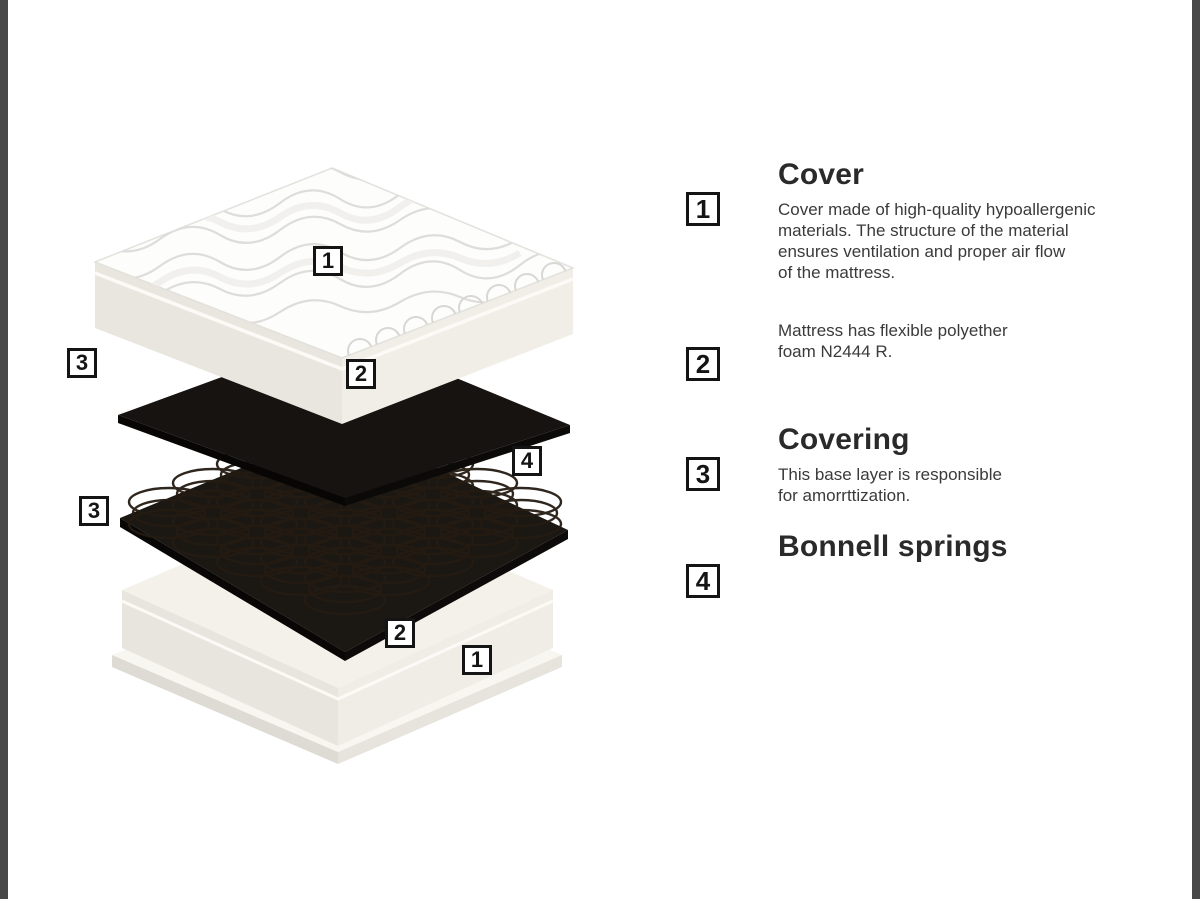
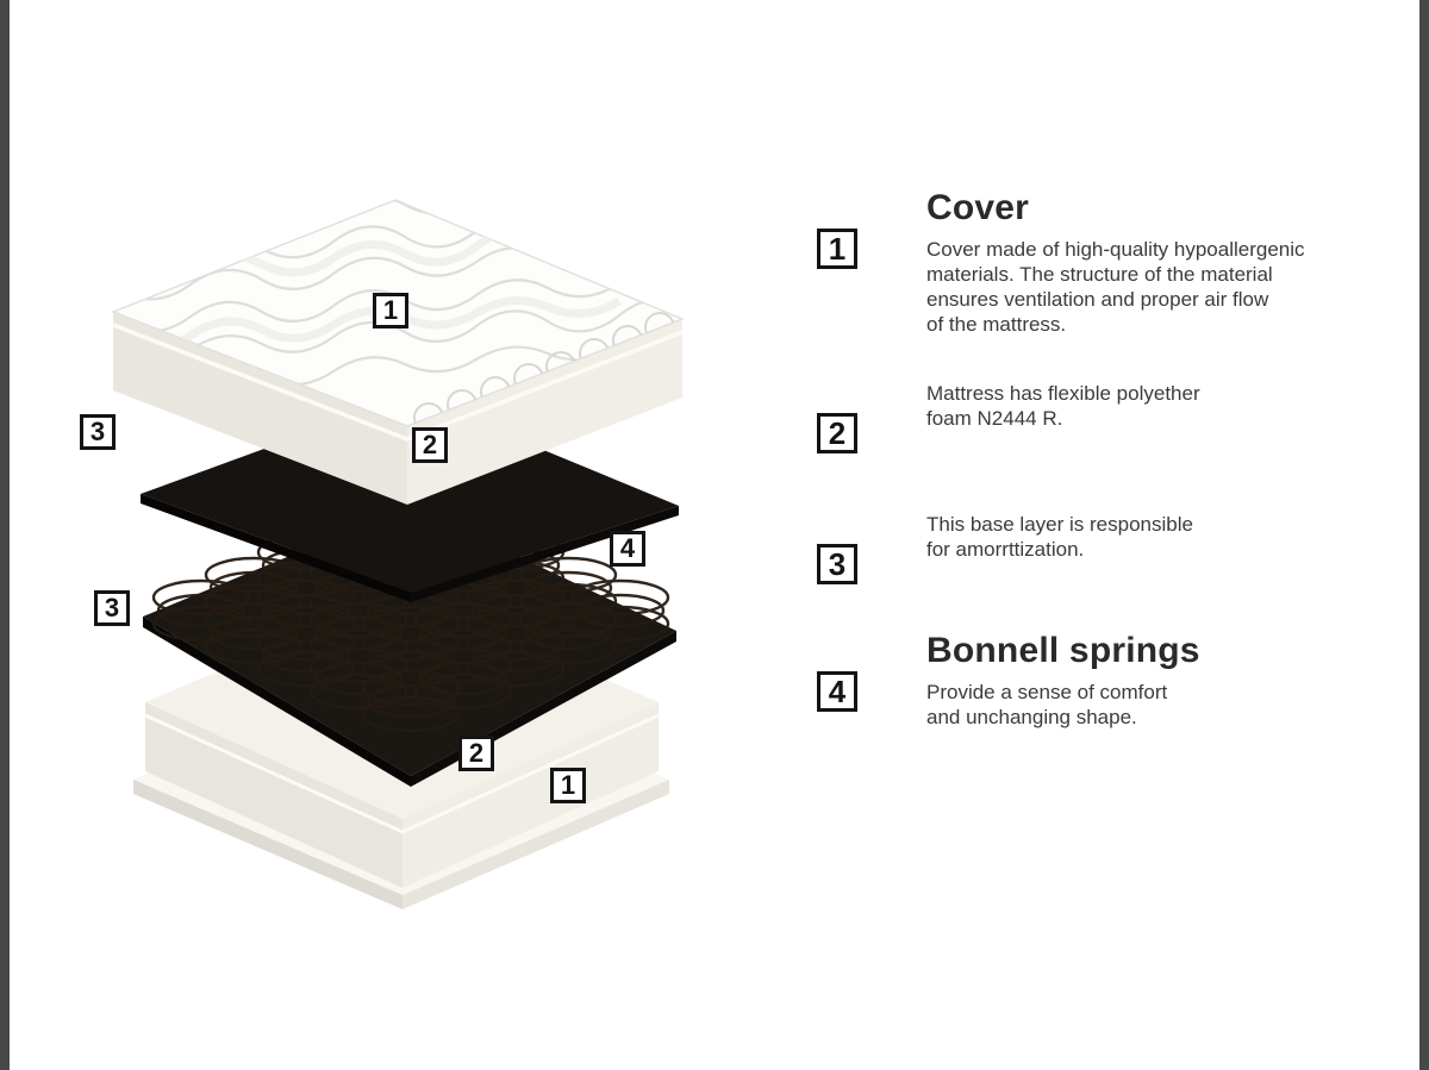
  1
  2
  3
  4
  3
  2
  1
  1
  Cover
  Cover made of high-quality hypoallergenic
  materials. The structure of the material
  ensures ventilation and proper air flow
  of the mattress.
  2
  Mattress has flexible polyether
  foam N2444 R.
  3
- Covering
  This base layer is responsible
  for amorrttization.
  4
  Bonnell springs
+ Provide a sense of comfort
+ and unchanging shape.
